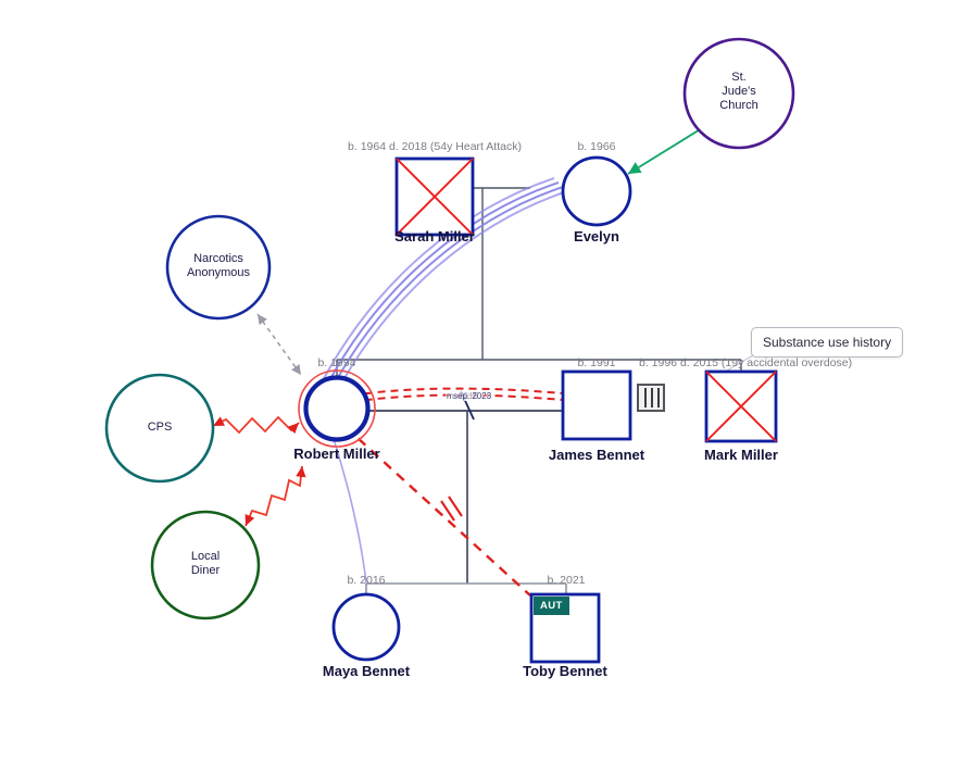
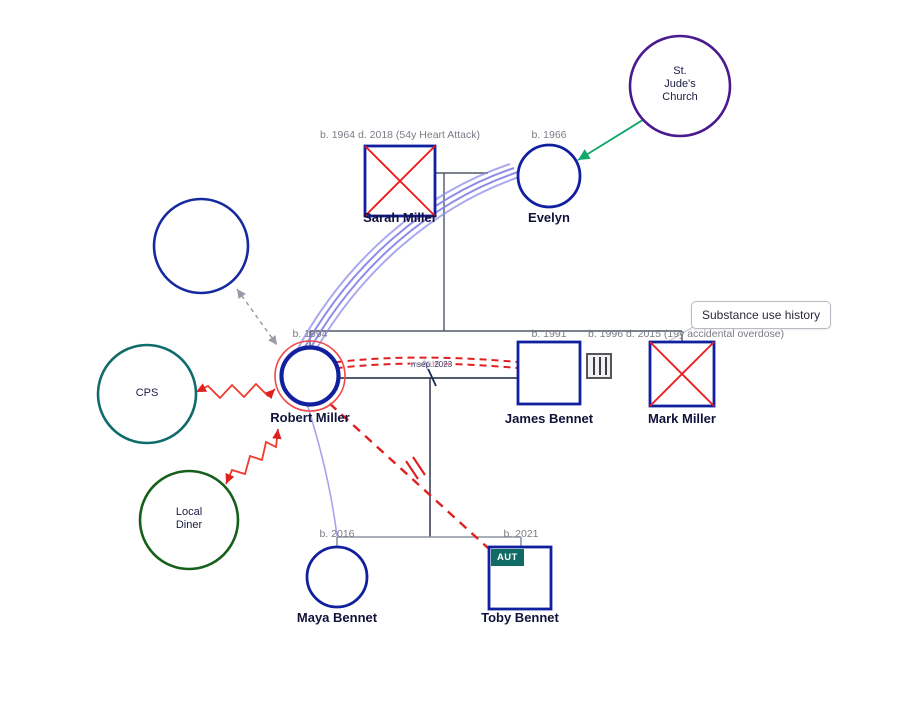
  St.
  Jude's
  Church
- Narcotics
- Anonymous
  CPS
  Local
  Diner
  b. 1964 d. 2018 (54y Heart Attack)
  b. 1966
  b. 1994
  b. 1991
  b. 1996 d. 2015 (19y accidental overdose)
  b. 2016
  b. 2021
  Sarah Miller
  Evelyn
  Robert Miller
  James Bennet
  Mark Miller
  Maya Bennet
  Toby Bennet
  m. 2015
  sep. 2023
  AUT
  Substance use history
